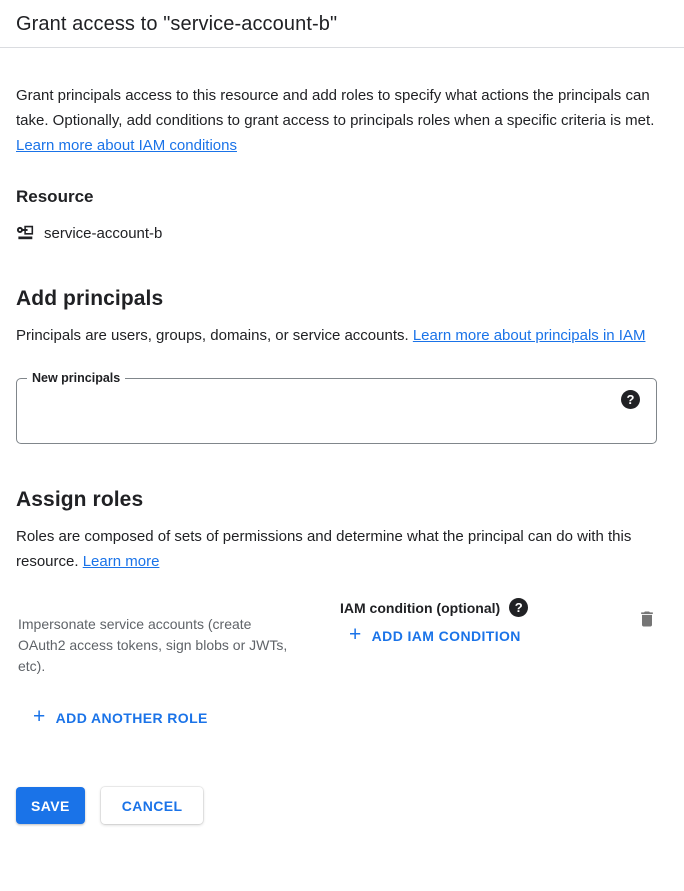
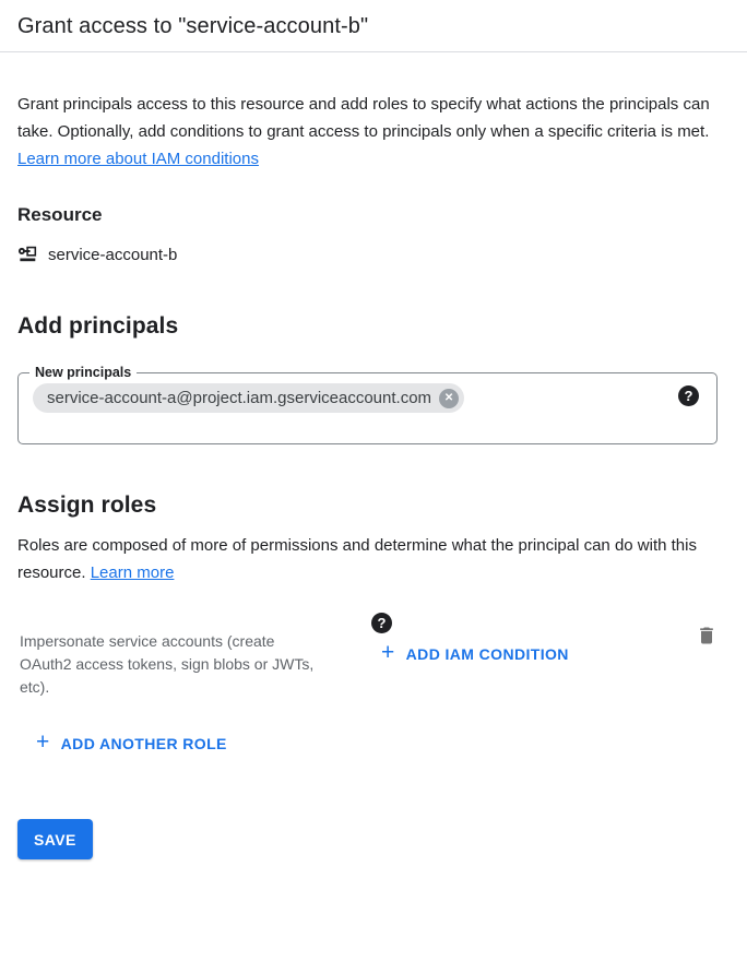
  Grant access to "service-account-b"
- Grant principals access to this resource and add roles to specify what actions the principals can take. Optionally, add conditions to grant access to principals roles when a specific criteria is met. Learn more about IAM conditions
+ Grant principals access to this resource and add roles to specify what actions the principals can take. Optionally, add conditions to grant access to principals only when a specific criteria is met. Learn more about IAM conditions
  Resource
  service-account-b
  Add principals
- Principals are users, groups, domains, or service accounts. Learn more about principals in IAM
  New principals
+ service-account-a@project.iam.gserviceaccount.com
+ ✕
  ?
  Assign roles
- Roles are composed of sets of permissions and determine what the principal can do with this resource. Learn more
+ Roles are composed of more of permissions and determine what the principal can do with this resource. Learn more
  Impersonate service accounts (create OAuth2 access tokens, sign blobs or JWTs, etc).
- IAM condition (optional)
  ?
  +
  ADD IAM CONDITION
  +
  ADD ANOTHER ROLE
  SAVE
- CANCEL
